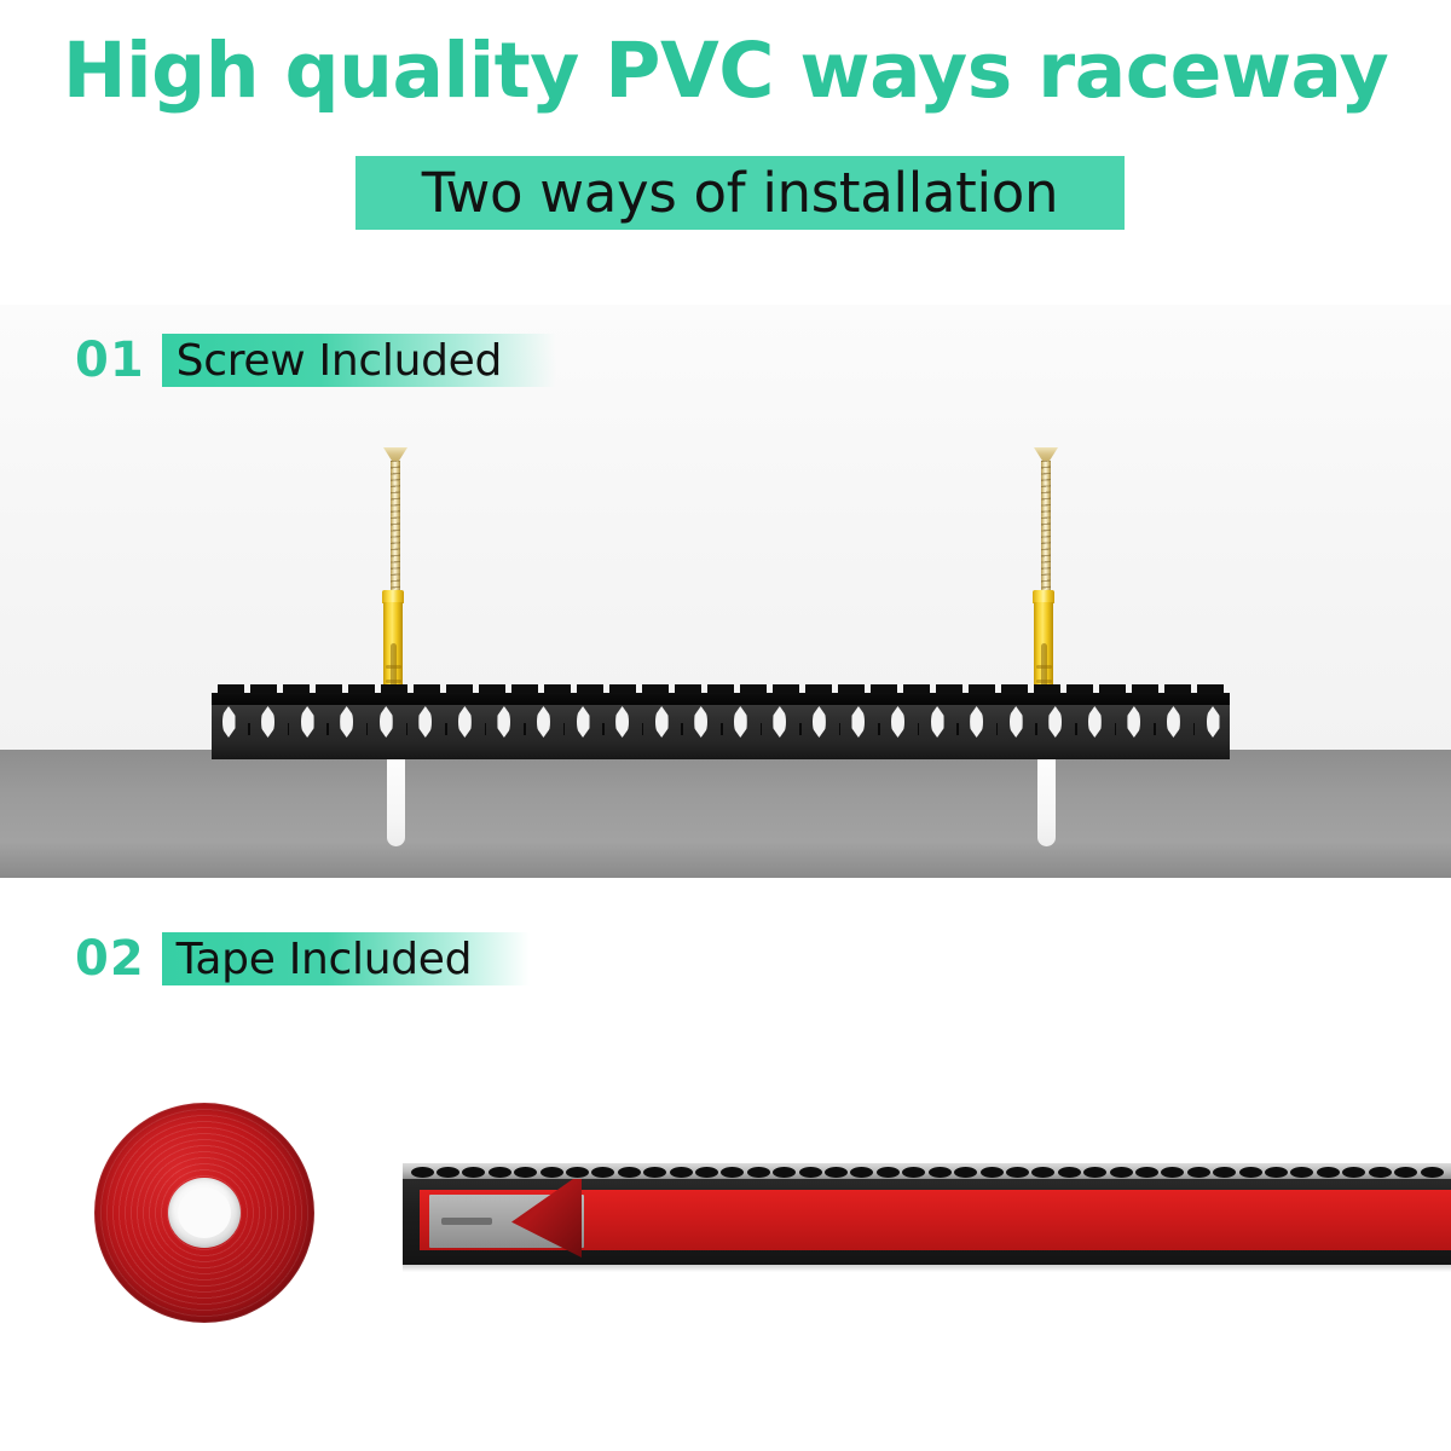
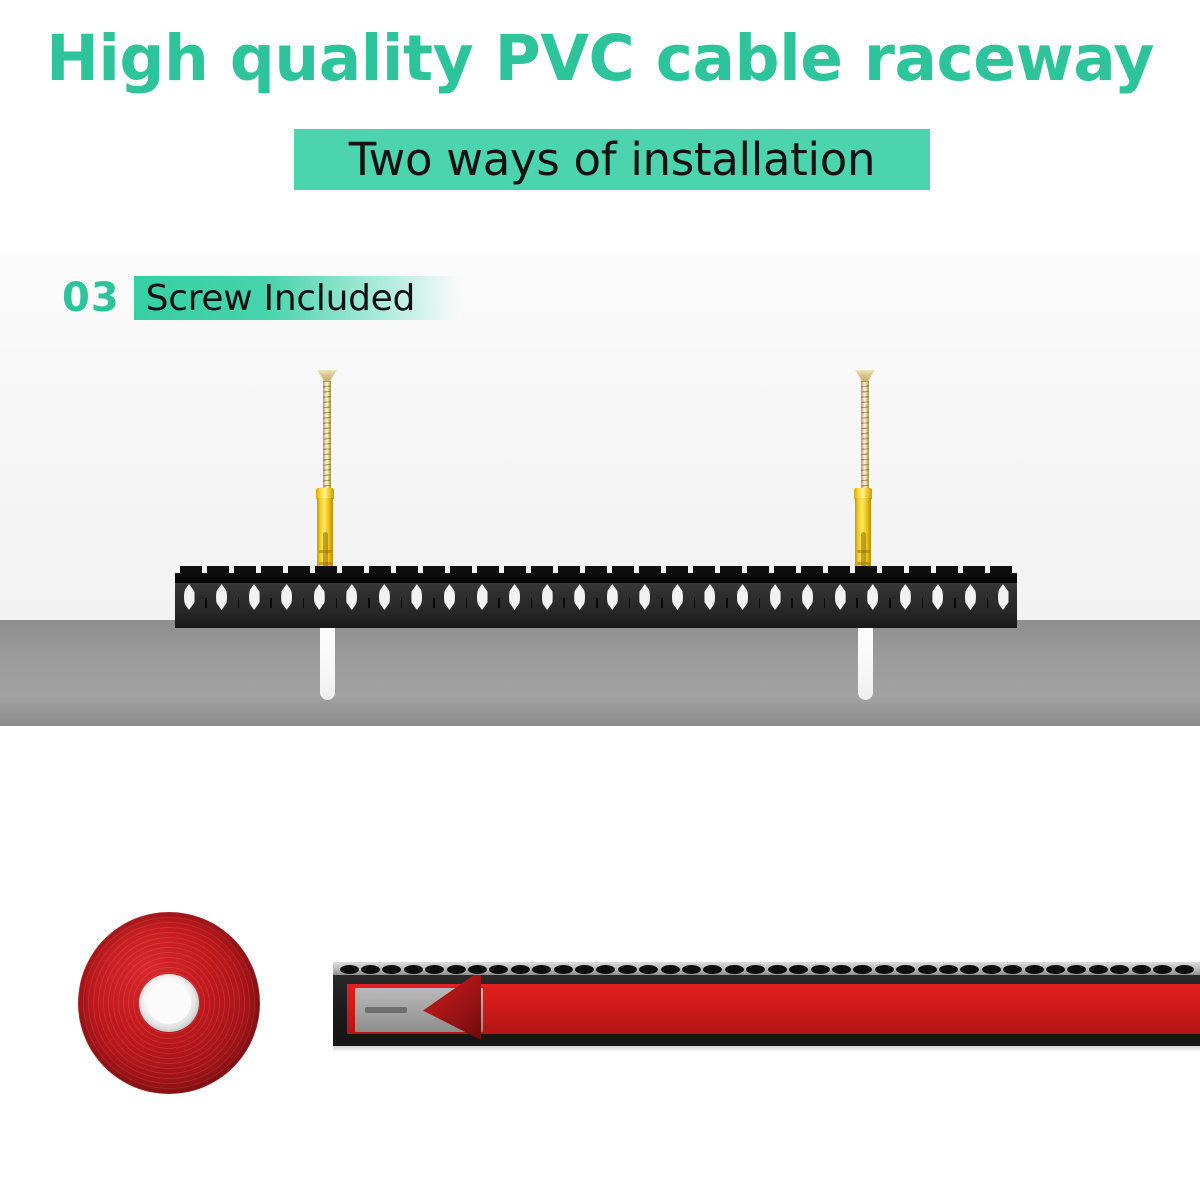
- High quality PVC ways raceway
+ High quality PVC cable raceway
  Two ways of installation
- 01
+ 03
  Screw Included
- 02
- Tape Included
